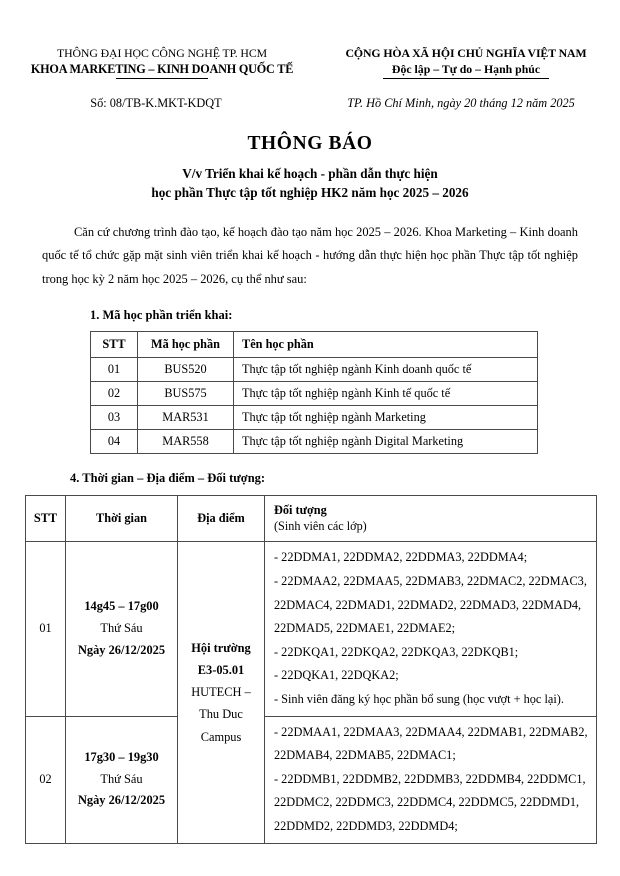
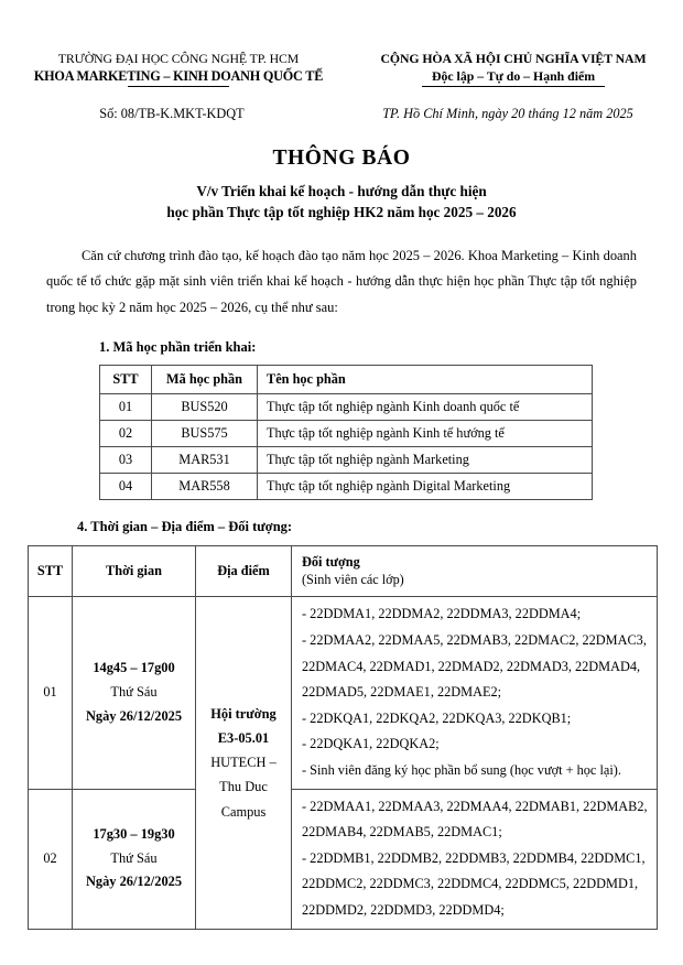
- THÔNG ĐẠI HỌC CÔNG NGHỆ TP. HCM
+ TRƯỜNG ĐẠI HỌC CÔNG NGHỆ TP. HCM
  KHOA MARKETING – KINH DOANH QUỐC TẾ
  CỘNG HÒA XÃ HỘI CHỦ NGHĨA VIỆT NAM
- Độc lập – Tự do – Hạnh phúc
+ Độc lập – Tự do – Hạnh điểm
  Số: 08/TB-K.MKT-KDQT
  TP. Hồ Chí Minh, ngày 20 tháng 12 năm 2025
  THÔNG BÁO
- V/v Triển khai kế hoạch - phần dẫn thực hiện
+ V/v Triển khai kế hoạch - hướng dẫn thực hiện
  học phần Thực tập tốt nghiệp HK2 năm học 2025 – 2026
  Căn cứ chương trình đào tạo, kế hoạch đào tạo năm học 2025 – 2026. Khoa Marketing – Kinh doanh quốc tế tổ chức gặp mặt sinh viên triển khai kế hoạch - hướng dẫn thực hiện học phần Thực tập tốt nghiệp trong học kỳ 2 năm học 2025 – 2026, cụ thể như sau:
  1. Mã học phần triển khai:
  STT	Mã học phần	Tên học phần
  01	BUS520	Thực tập tốt nghiệp ngành Kinh doanh quốc tế
- 02	BUS575	Thực tập tốt nghiệp ngành Kinh tế quốc tế
+ 02	BUS575	Thực tập tốt nghiệp ngành Kinh tế hướng tế
  03	MAR531	Thực tập tốt nghiệp ngành Marketing
  04	MAR558	Thực tập tốt nghiệp ngành Digital Marketing
  4. Thời gian – Địa điểm – Đối tượng:
  STT	Thời gian	Địa điểm	Đối tượng (Sinh viên các lớp)
  01	14g45 – 17g00 Thứ Sáu Ngày 26/12/2025	Hội trường E3-05.01 HUTECH – Thu Duc Campus	- 22DDMA1, 22DDMA2, 22DDMA3, 22DDMA4; - 22DMAA2, 22DMAA5, 22DMAB3, 22DMAC2, 22DMAC3, 22DMAC4, 22DMAD1, 22DMAD2, 22DMAD3, 22DMAD4, 22DMAD5, 22DMAE1, 22DMAE2; - 22DKQA1, 22DKQA2, 22DKQA3, 22DKQB1; - 22DQKA1, 22DQKA2; - Sinh viên đăng ký học phần bổ sung (học vượt + học lại).
  02	17g30 – 19g30 Thứ Sáu Ngày 26/12/2025	- 22DMAA1, 22DMAA3, 22DMAA4, 22DMAB1, 22DMAB2, 22DMAB4, 22DMAB5, 22DMAC1; - 22DDMB1, 22DDMB2, 22DDMB3, 22DDMB4, 22DDMC1, 22DDMC2, 22DDMC3, 22DDMC4, 22DDMC5, 22DDMD1, 22DDMD2, 22DDMD3, 22DDMD4;
